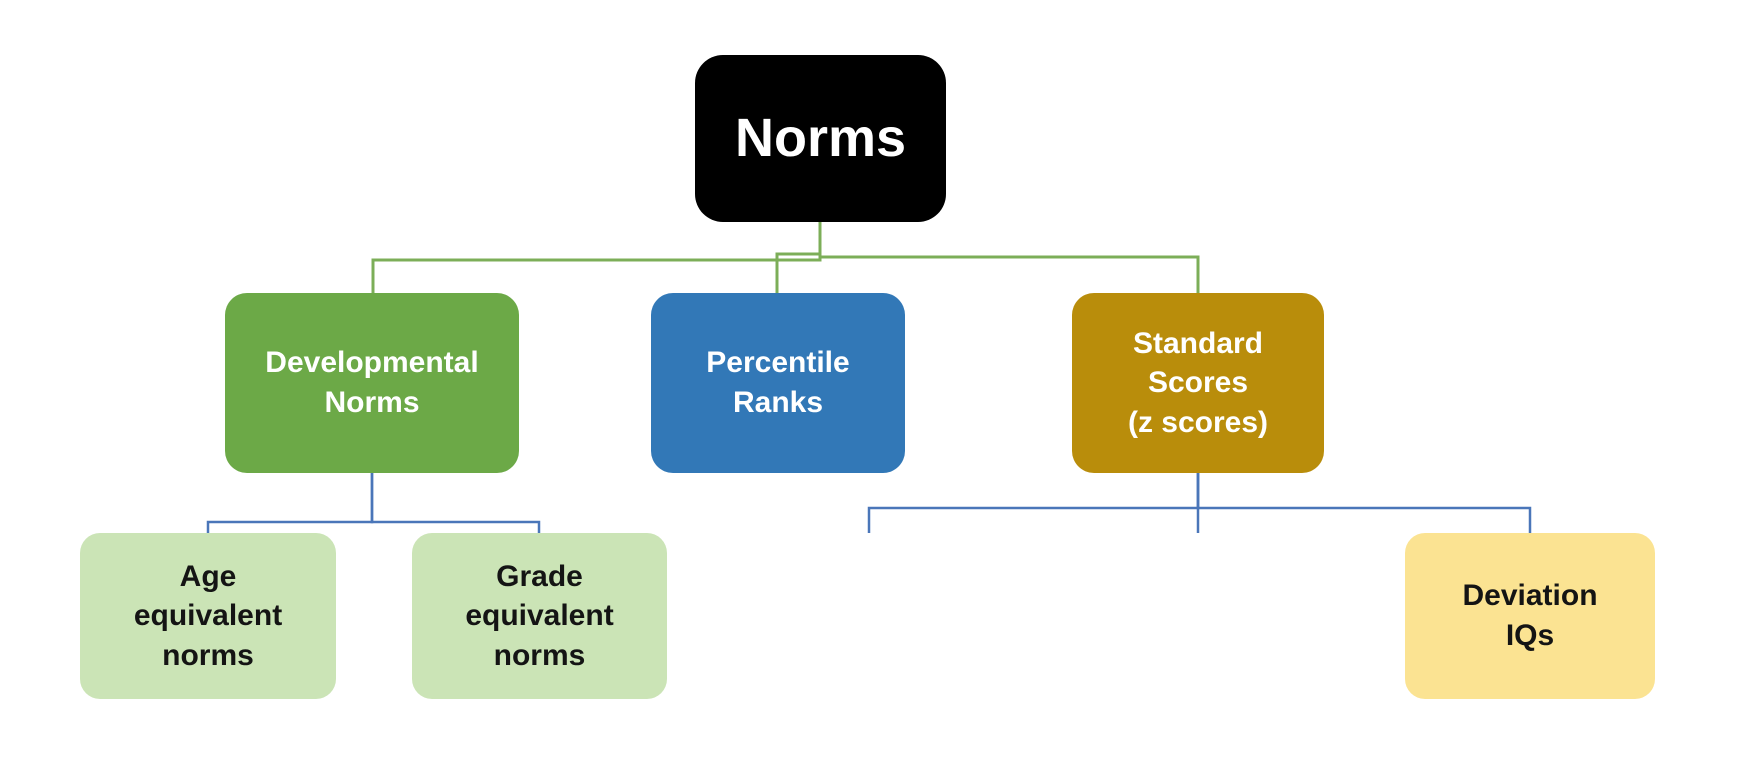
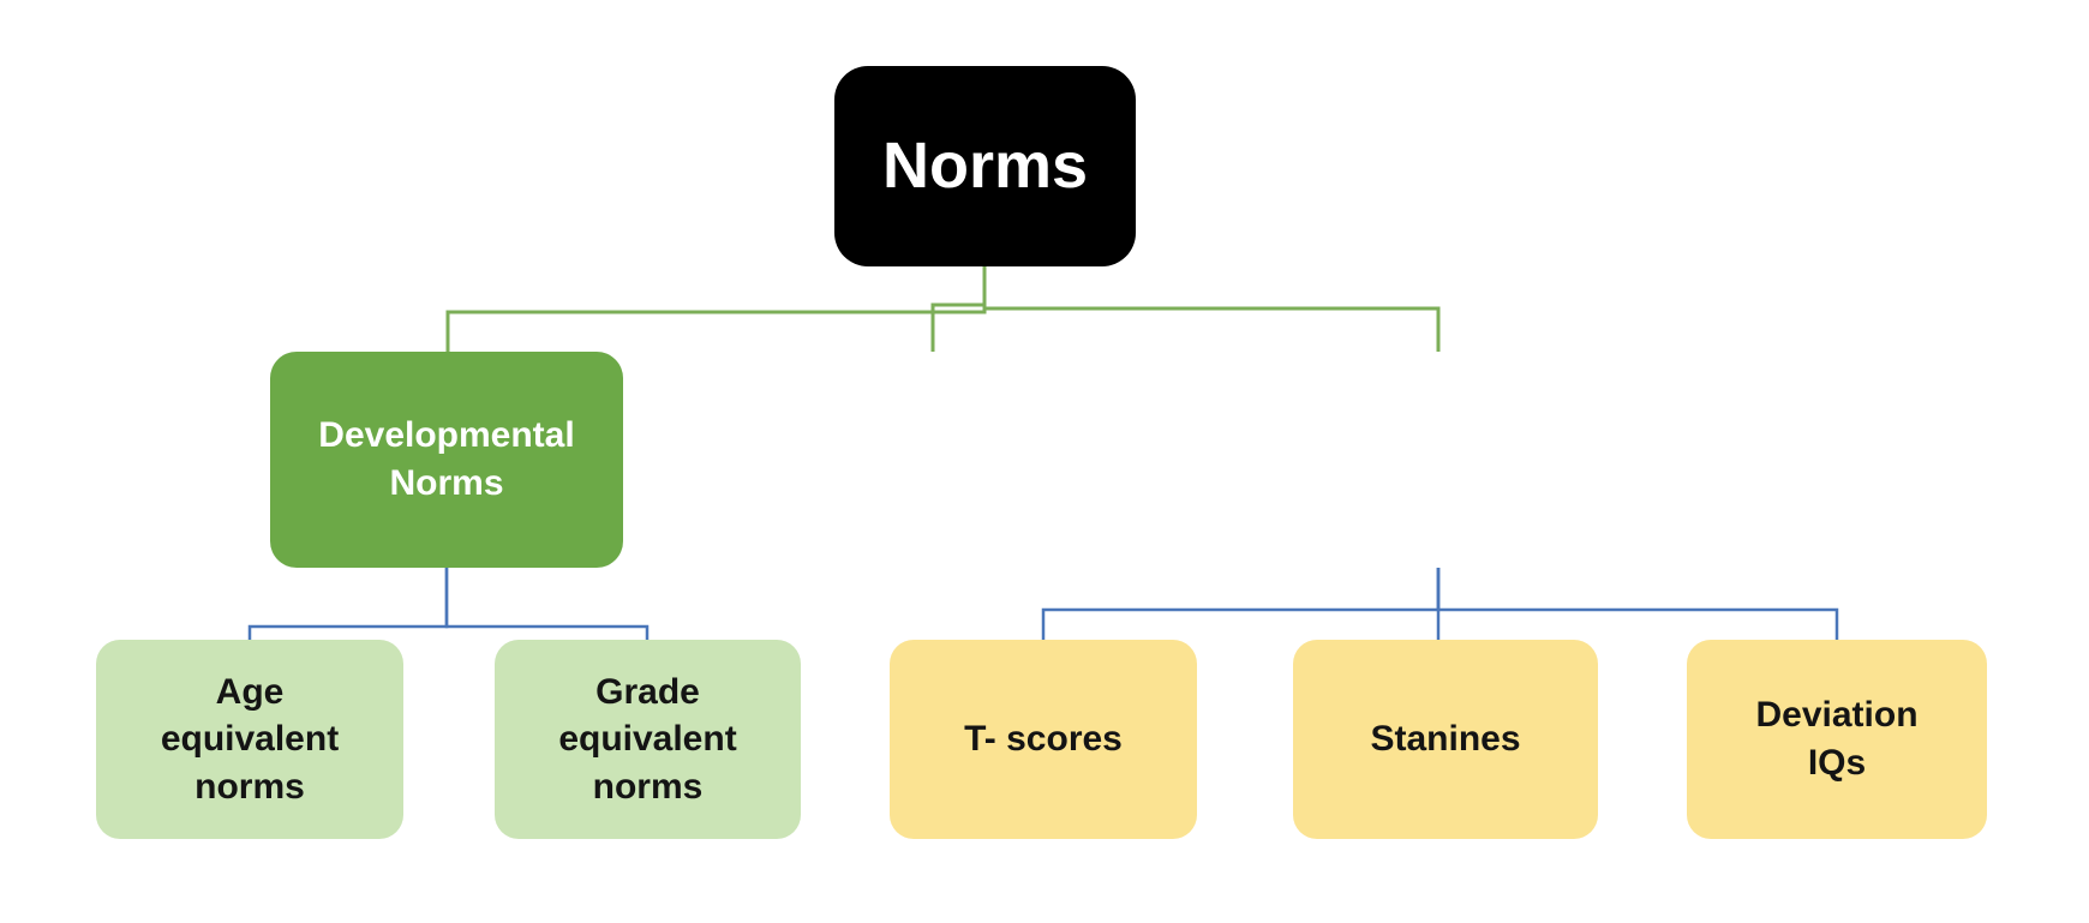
  Norms
  Developmental
  Norms
- Percentile
- Ranks
- Standard
- Scores
- (z scores)
  Age
  equivalent
  norms
  Grade
  equivalent
  norms
+ T- scores
+ Stanines
  Deviation
  IQs
